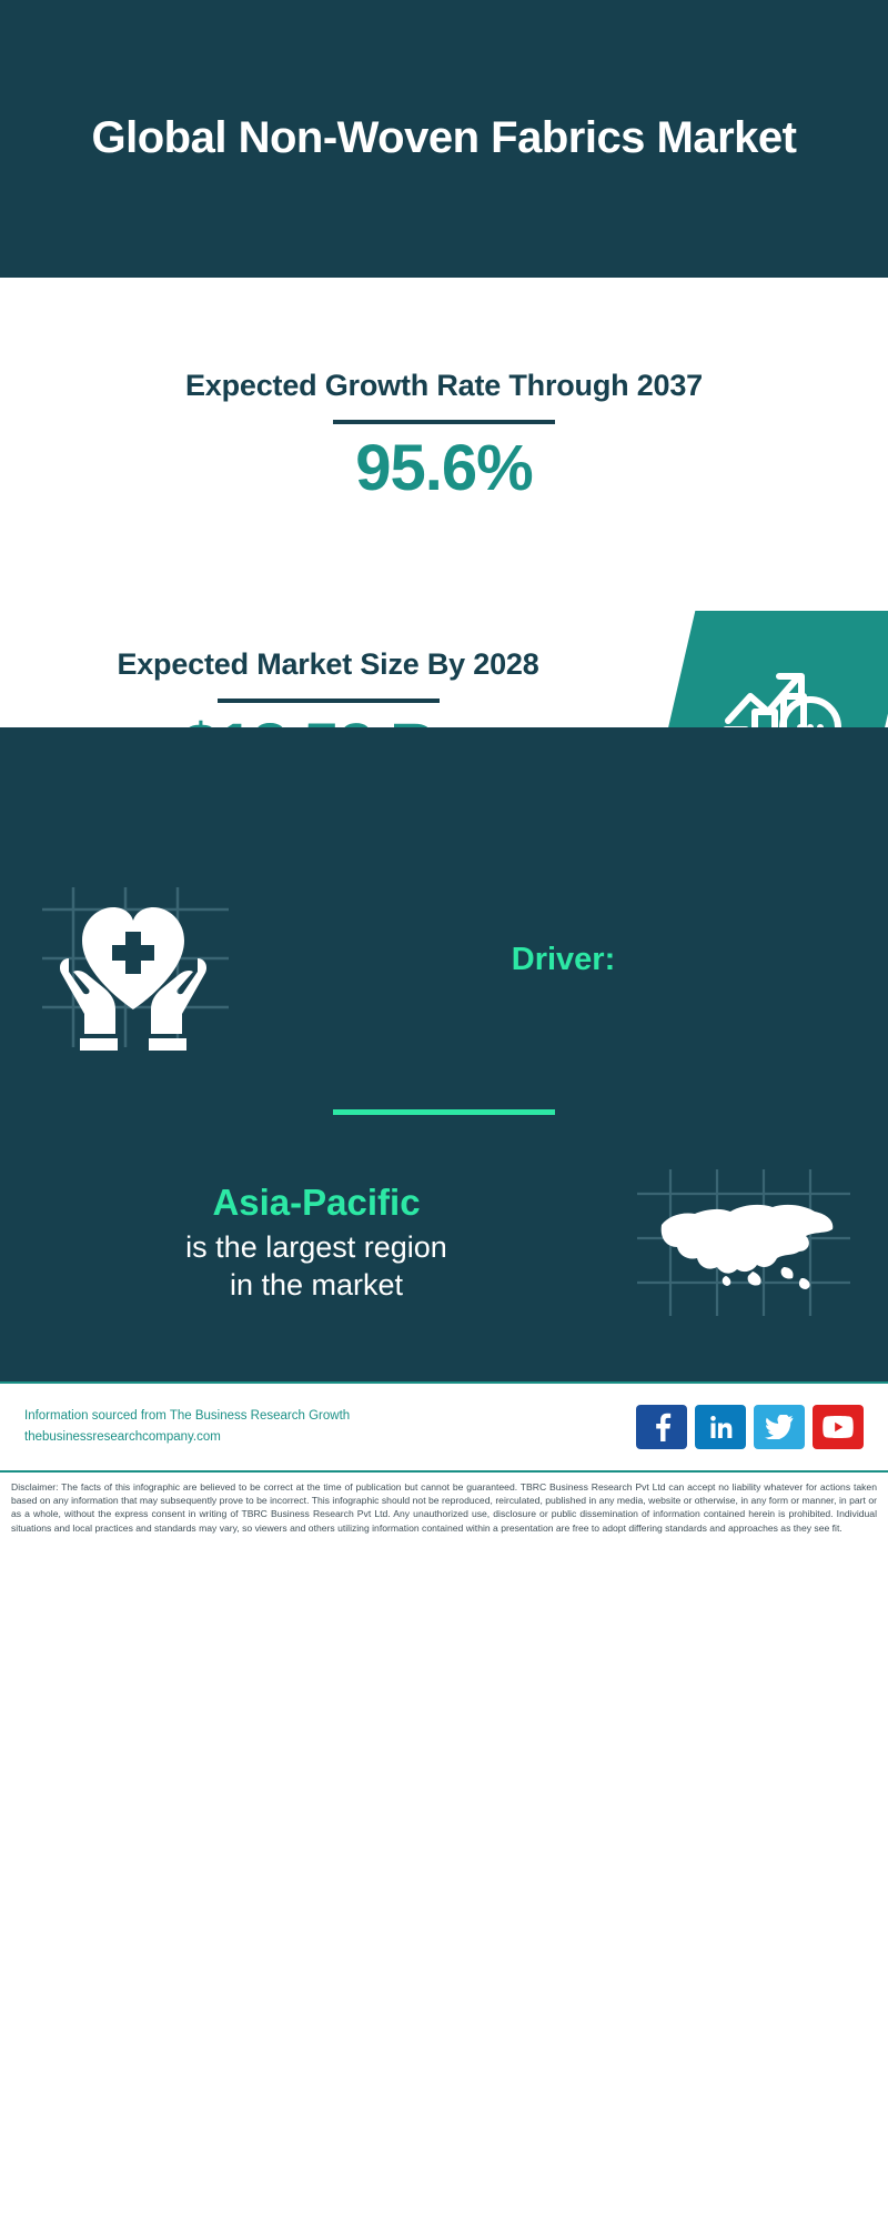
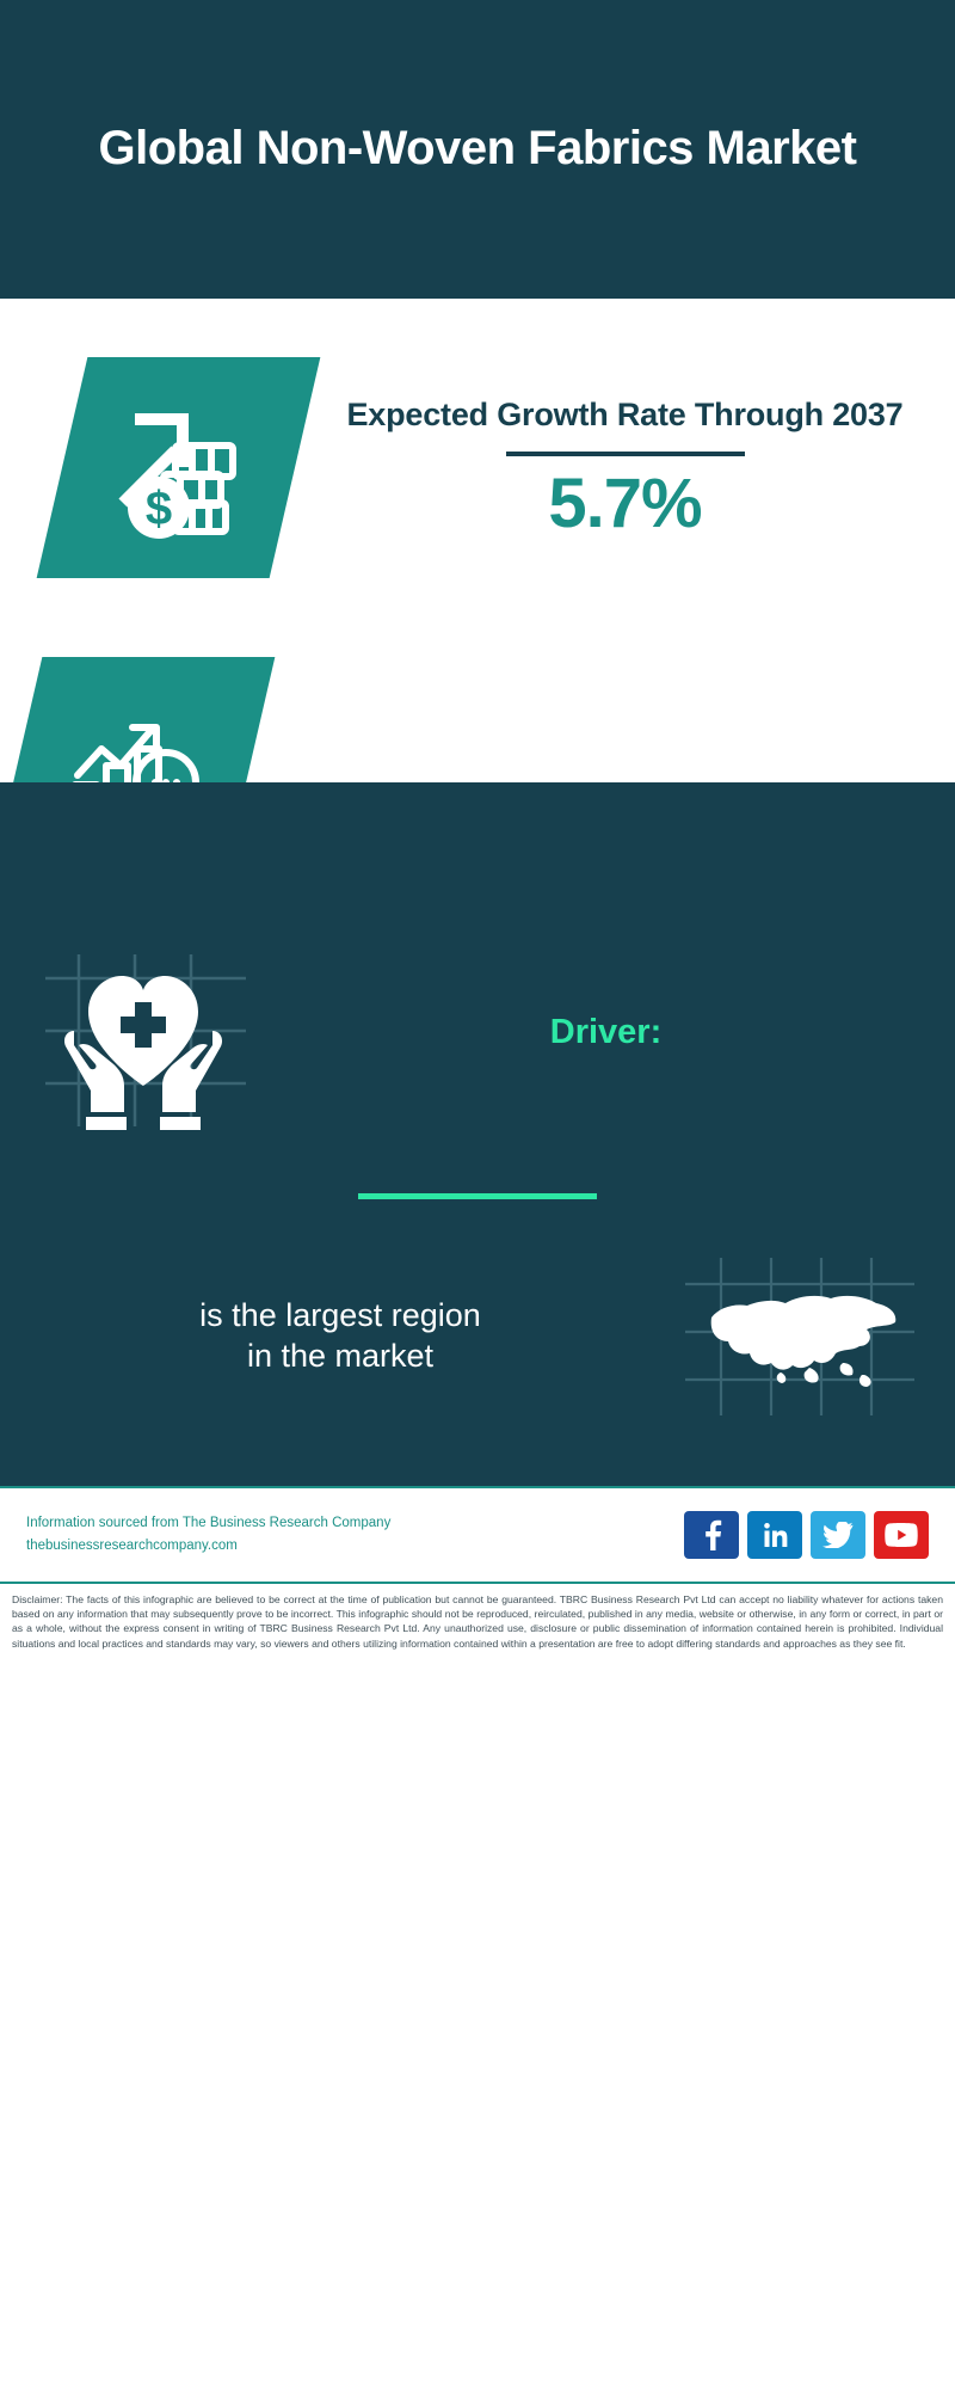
  Global Non-Woven Fabrics Market
+ $
  Expected Growth Rate Through 2037
- 95.6%
+ 5.7%
- Expected Market Size By 2028
  Driver:
- Asia-Pacific
  is the largest region
  in the market
- Information sourced from The Business Research Growth
+ Information sourced from The Business Research Company
  thebusinessresearchcompany.com
- Disclaimer: The facts of this infographic are believed to be correct at the time of publication but cannot be guaranteed. TBRC Business Research Pvt Ltd can accept no liability whatever for actions taken based on any information that may subsequently prove to be incorrect. This infographic should not be reproduced, reirculated, published in any media, website or otherwise, in any form or manner, in part or as a whole, without the express consent in writing of TBRC Business Research Pvt Ltd. Any unauthorized use, disclosure or public dissemination of information contained herein is prohibited. Individual situations and local practices and standards may vary, so viewers and others utilizing information contained within a presentation are free to adopt differing standards and approaches as they see fit.
+ Disclaimer: The facts of this infographic are believed to be correct at the time of publication but cannot be guaranteed. TBRC Business Research Pvt Ltd can accept no liability whatever for actions taken based on any information that may subsequently prove to be incorrect. This infographic should not be reproduced, reirculated, published in any media, website or otherwise, in any form or correct, in part or as a whole, without the express consent in writing of TBRC Business Research Pvt Ltd. Any unauthorized use, disclosure or public dissemination of information contained herein is prohibited. Individual situations and local practices and standards may vary, so viewers and others utilizing information contained within a presentation are free to adopt differing standards and approaches as they see fit.
